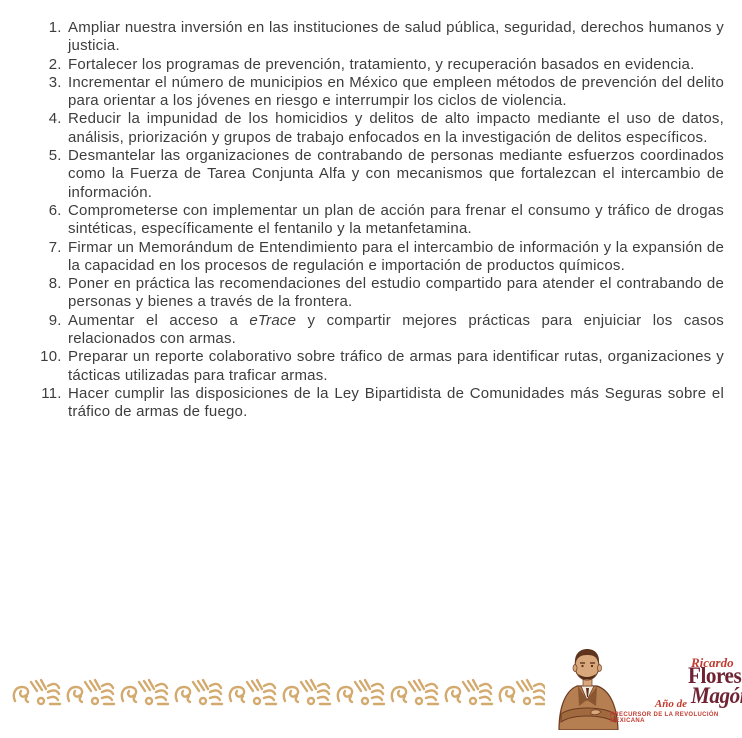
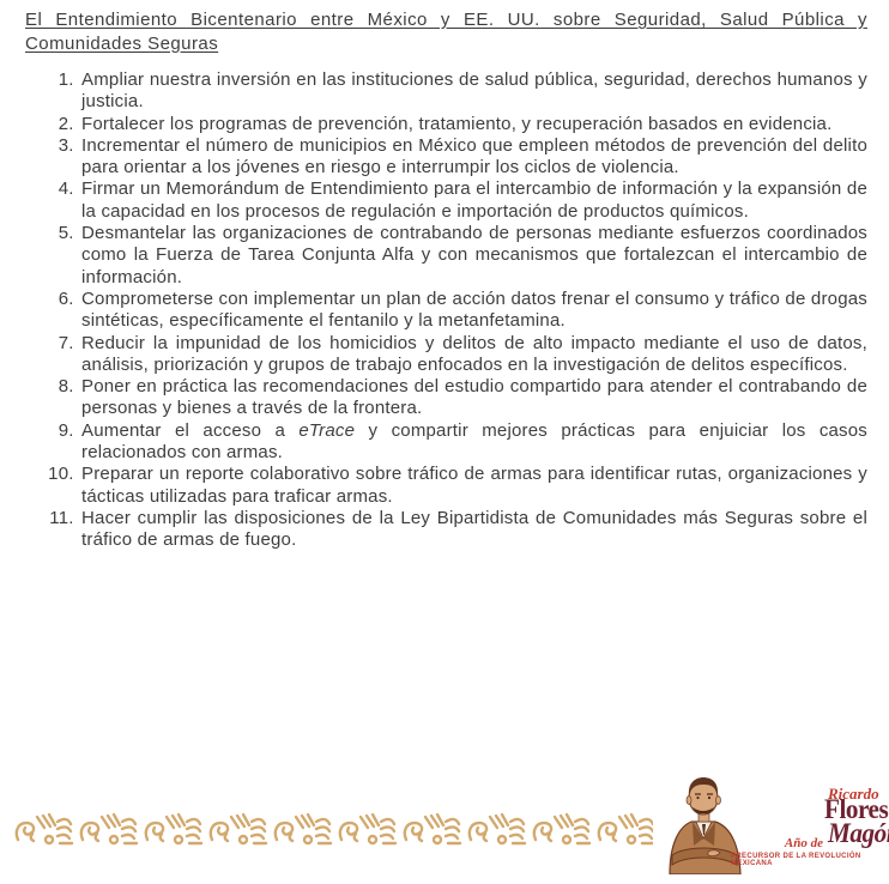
+ El Entendimiento Bicentenario entre México y EE. UU. sobre Seguridad, Salud Pública y Comunidades Seguras
  Ampliar nuestra inversión en las instituciones de salud pública, seguridad, derechos humanos y justicia.
  Fortalecer los programas de prevención, tratamiento, y recuperación basados en evidencia.
  Incrementar el número de municipios en México que empleen métodos de prevención del delito para orientar a los jóvenes en riesgo e interrumpir los ciclos de violencia.
- Reducir la impunidad de los homicidios y delitos de alto impacto mediante el uso de datos, análisis, priorización y grupos de trabajo enfocados en la investigación de delitos específicos.
+ Firmar un Memorándum de Entendimiento para el intercambio de información y la expansión de la capacidad en los procesos de regulación e importación de productos químicos.
  Desmantelar las organizaciones de contrabando de personas mediante esfuerzos coordinados como la Fuerza de Tarea Conjunta Alfa y con mecanismos que fortalezcan el intercambio de información.
- Comprometerse con implementar un plan de acción para frenar el consumo y tráfico de drogas sintéticas, específicamente el fentanilo y la metanfetamina.
+ Comprometerse con implementar un plan de acción datos frenar el consumo y tráfico de drogas sintéticas, específicamente el fentanilo y la metanfetamina.
- Firmar un Memorándum de Entendimiento para el intercambio de información y la expansión de la capacidad en los procesos de regulación e importación de productos químicos.
+ Reducir la impunidad de los homicidios y delitos de alto impacto mediante el uso de datos, análisis, priorización y grupos de trabajo enfocados en la investigación de delitos específicos.
  Poner en práctica las recomendaciones del estudio compartido para atender el contrabando de personas y bienes a través de la frontera.
  Aumentar el acceso a eTrace y compartir mejores prácticas para enjuiciar los casos relacionados con armas.
  Preparar un reporte colaborativo sobre tráfico de armas para identificar rutas, organizaciones y tácticas utilizadas para traficar armas.
  Hacer cumplir las disposiciones de la Ley Bipartidista de Comunidades más Seguras sobre el tráfico de armas de fuego.
  Año de
  Ricardo
  Flores
  Magó
